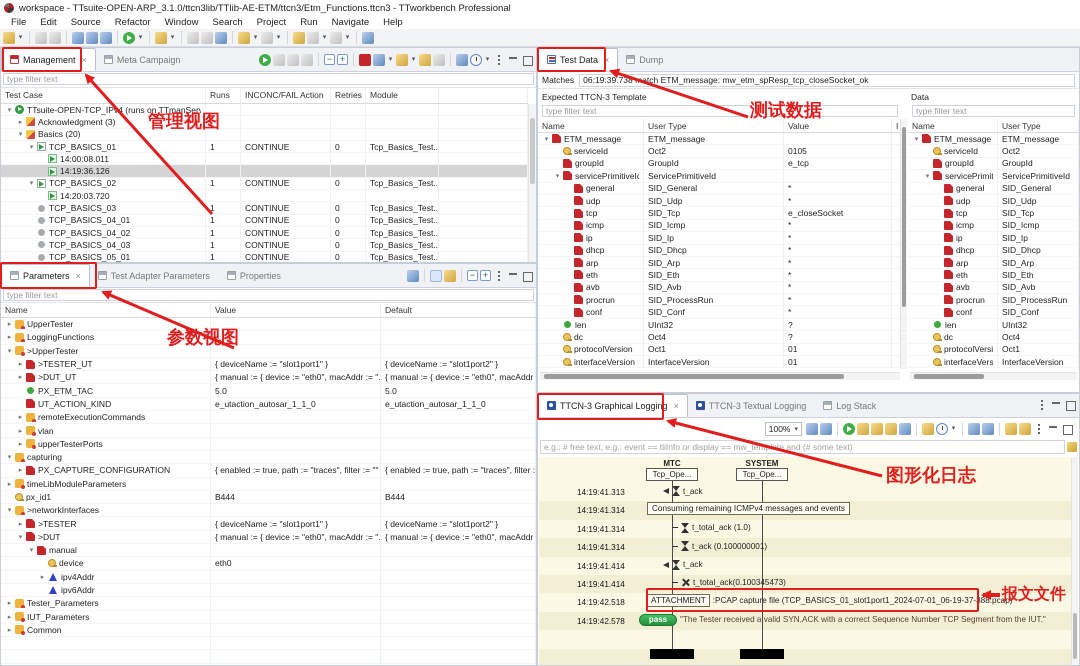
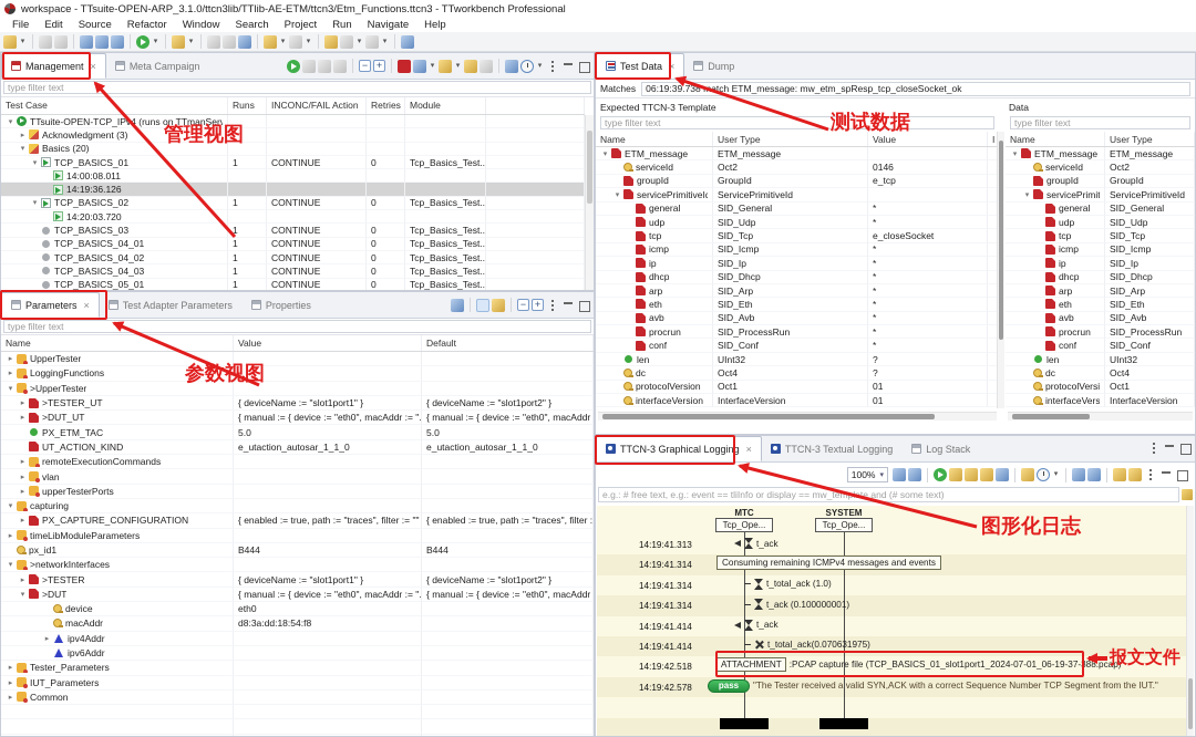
  workspace - TTsuite-OPEN-ARP_3.1.0/ttcn3lib/TTlib-AE-ETM/ttcn3/Etm_Functions.ttcn3 - TTworkbench Professional
  File
  Edit
  Source
  Refactor
  Window
  Search
  Project
  Run
  Navigate
  Help
  Management
  ×
  Meta Campaign
  type filter text
  Test Case
  Runs
  INCONC/FAIL Action
  Retries
  Module
  TTsuite-OPEN-TCP_IP4 (runs on TTmanServ
  Acknowledgment (3)
  Basics (20)
  TCP_BASICS_01
  1
  CONTINUE
  0
  Tcp_Basics_Test..
  14:00:08.011
  14:19:36.126
  TCP_BASICS_02
  1
  CONTINUE
  0
  Tcp_Basics_Test..
  14:20:03.720
  TCP_BASICS_03
  1
  CONTINUE
  0
  Tcp_Basics_Test..
  TCP_BASICS_04_01
  1
  CONTINUE
  0
  Tcp_Basics_Test..
  TCP_BASICS_04_02
  1
  CONTINUE
  0
  Tcp_Basics_Test..
  TCP_BASICS_04_03
  1
  CONTINUE
  0
  Tcp_Basics_Test..
  TCP_BASICS_05_01
  1
  CONTINUE
  0
  Tcp_Basics_Test..
  Parameters
  ×
  Test Adapter Parameters
  Properties
  type filter text
  Name
  Value
  Default
  UpperTester
  LoggingFunctions
  >UpperTester
  >TESTER_UT
  { deviceName := "slot1port1" }
  { deviceName := "slot1port2" }
  >DUT_UT
  { manual := { device := "eth0", macAddr := ".
  { manual := { device := "eth0", macAddr
  PX_ETM_TAC
  5.0
  5.0
  UT_ACTION_KIND
  e_utaction_autosar_1_1_0
  e_utaction_autosar_1_1_0
  remoteExecutionCommands
  vlan
  upperTesterPorts
  capturing
  PX_CAPTURE_CONFIGURATION
  { enabled := true, path := "traces", filter := ""
  { enabled := true, path := "traces", filter :
  timeLibModuleParameters
  px_id1
  B444
  B444
  >networkInterfaces
  >TESTER
  { deviceName := "slot1port1" }
  { deviceName := "slot1port2" }
  >DUT
  { manual := { device := "eth0", macAddr := ".
  { manual := { device := "eth0", macAddr
- manual
  device
  eth0
+ macAddr
+ d8:3a:dd:18:54:f8
  ipv4Addr
  ipv6Addr
  Tester_Parameters
  IUT_Parameters
  Common
  Test Data
  ×
  Dump
  Matches
  06:19:39.738 atch ETM_message: mw_etm_spResp_tcp_closeSocket_ok
  Expected TTCN-3 Template
  Data
  type filter text
  type filter text
  Name
  User Type
  Value
  I
  ETM_message
  ETM_message
  serviceId
  Oct2
- 0105
+ 0146
  groupId
  GroupId
  e_tcp
  servicePrimitiveI
  ServicePrimitiveId
  general
  SID_General
  *
  udp
  SID_Udp
  *
  tcp
  SID_Tcp
  e_closeSocket
  icmp
  SID_Icmp
  *
  ip
  SID_Ip
  *
  dhcp
  SID_Dhcp
  *
  arp
  SID_Arp
  *
  eth
  SID_Eth
  *
  avb
  SID_Avb
  *
  procrun
  SID_ProcessRun
  *
  conf
  SID_Conf
  *
  len
  UInt32
  ?
  dc
  Oct4
  ?
  protocolVersion
  Oct1
  01
  interfaceVersion
  InterfaceVersion
  01
  Name
  User Type
  ETM_message
  ETM_message
  serviceId
  Oct2
  groupId
  GroupId
  servicePrimit
  ServicePrimitiveId
  general
  SID_General
  udp
  SID_Udp
  tcp
  SID_Tcp
  icmp
  SID_Icmp
  ip
  SID_Ip
  dhcp
  SID_Dhcp
  arp
  SID_Arp
  eth
  SID_Eth
  avb
  SID_Avb
  procrun
  SID_ProcessRun
  conf
  SID_Conf
  len
  UInt32
  dc
  Oct4
  protocolVersi
  Oct1
  interfaceVers
  InterfaceVersion
  TTCN-3 Graphical Logging
  ×
  TTCN-3 Textual Logging
  Log Stack
  100%
  e.g.: # free text, e.g.: event == tliInfo or display == mw_temte and (# some text)
  MTC
  Tcp_Ope...
  SYSTEM
  Tcp_Ope...
  14:19:41.313
  t_ack
  14:19:41.314
  Consuming remaining ICMPv4 messages and events
  14:19:41.314
  t_total_ack (1.0)
  14:19:41.314
  t_ack (0.100000001)
  14:19:41.414
  t_ack
  14:19:41.414
- t_total_ack(0.100345473)
+ t_total_ack(0.070631975)
  14:19:42.518
  ATTACHMENT
  :PCAP capture file (TCP_BASICS_01_slot1port1_2024-07-01_06-19-37-388.pcap)
  14:19:42.578
  pass
  "The Tester received a valid SYN,ACK with a correct Sequence Number TCP Segment from the IUT."
  管理视图
  参数视图
  测试数据
  图形化日志
  报文文件
